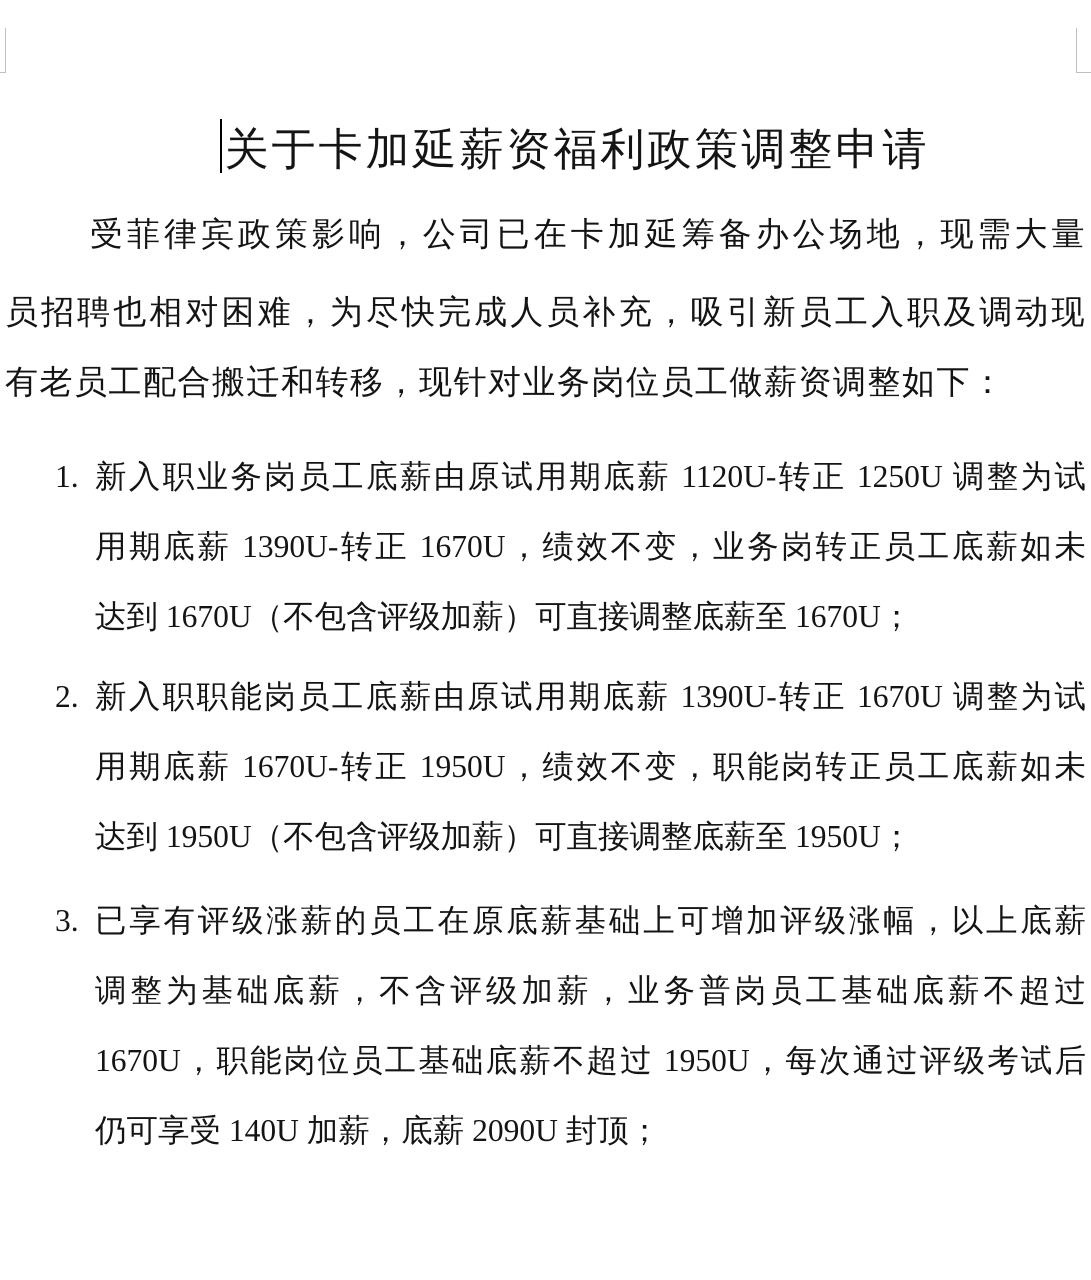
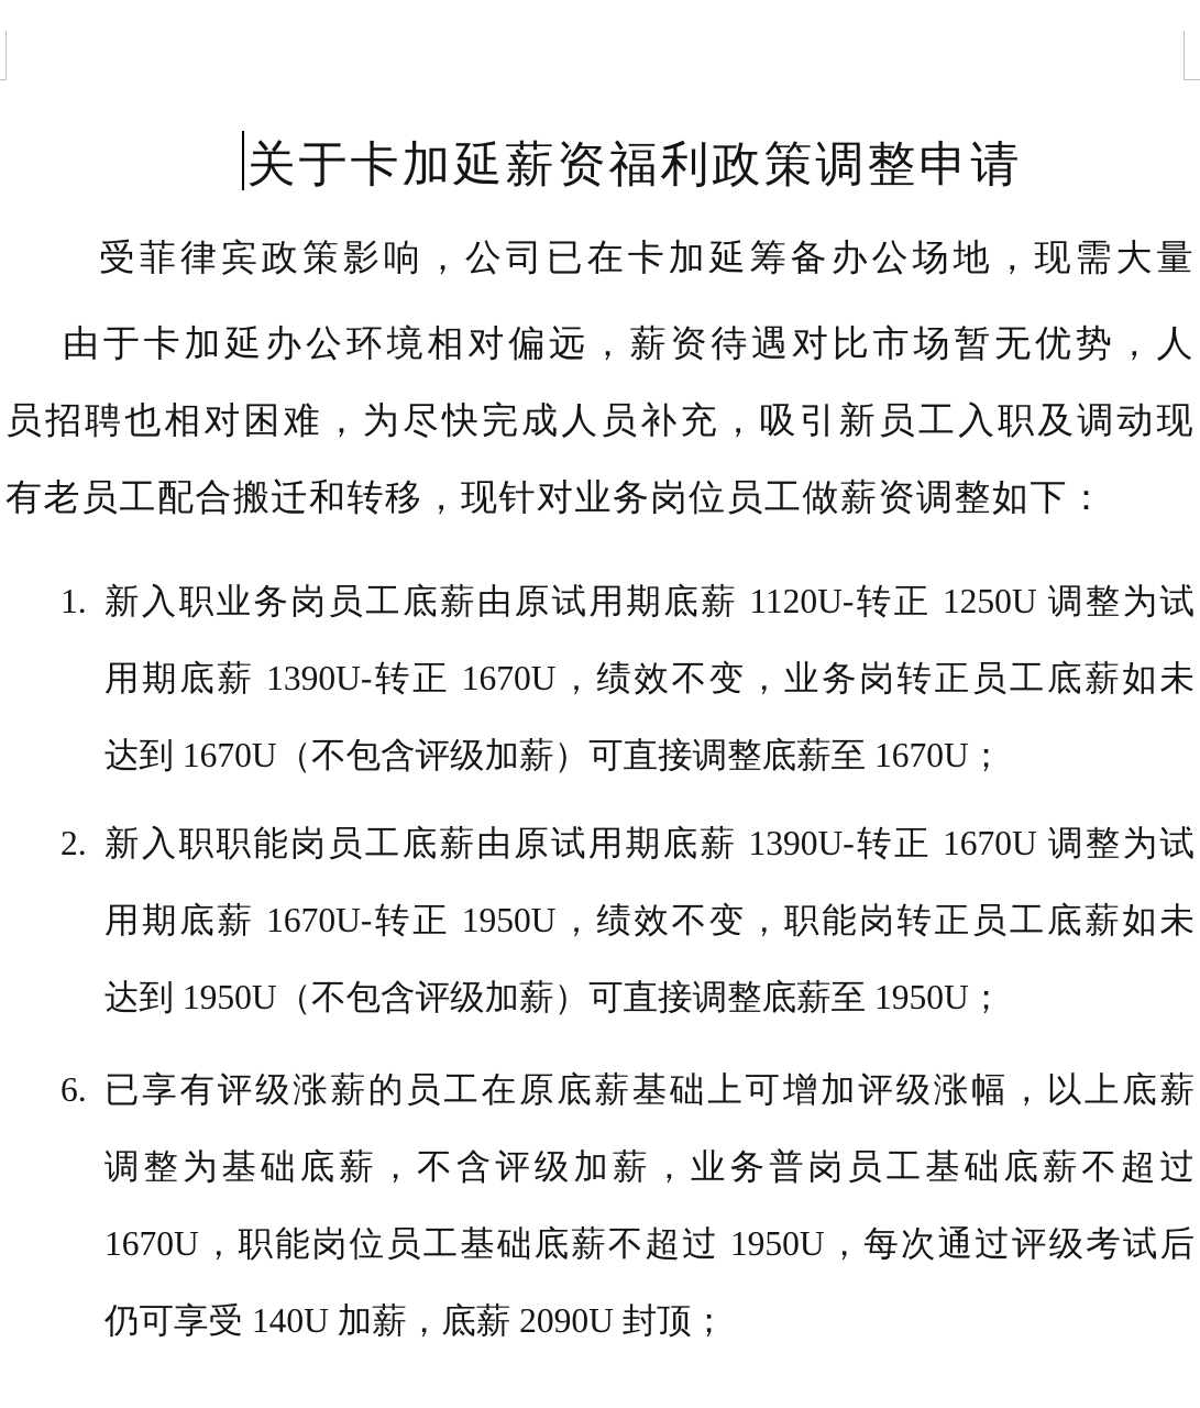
  关于卡加延薪资福利政策调整申请
  受菲律宾政策影响，公司已在卡加延筹备办公场地，现需大量
+ 由于卡加延办公环境相对偏远，薪资待遇对比市场暂无优势，人
  员招聘也相对困难，为尽快完成人员补充，吸引新员工入职及调动现
  有老员工配合搬迁和转移，现针对业务岗位员工做薪资调整如下：
  1.
  新入职业务岗员工底薪由原试用期底薪 1120U-转正 1250U 调整为试
  用期底薪 1390U-转正 1670U，绩效不变，业务岗转正员工底薪如未
  达到 1670U（不包含评级加薪）可直接调整底薪至 1670U；
  2.
  新入职职能岗员工底薪由原试用期底薪 1390U-转正 1670U 调整为试
  用期底薪 1670U-转正 1950U，绩效不变，职能岗转正员工底薪如未
  达到 1950U（不包含评级加薪）可直接调整底薪至 1950U；
- 3.
+ 6.
  已享有评级涨薪的员工在原底薪基础上可增加评级涨幅，以上底薪
  调整为基础底薪，不含评级加薪，业务普岗员工基础底薪不超过
  1670U，职能岗位员工基础底薪不超过 1950U，每次通过评级考试后
  仍可享受 140U 加薪，底薪 2090U 封顶；
